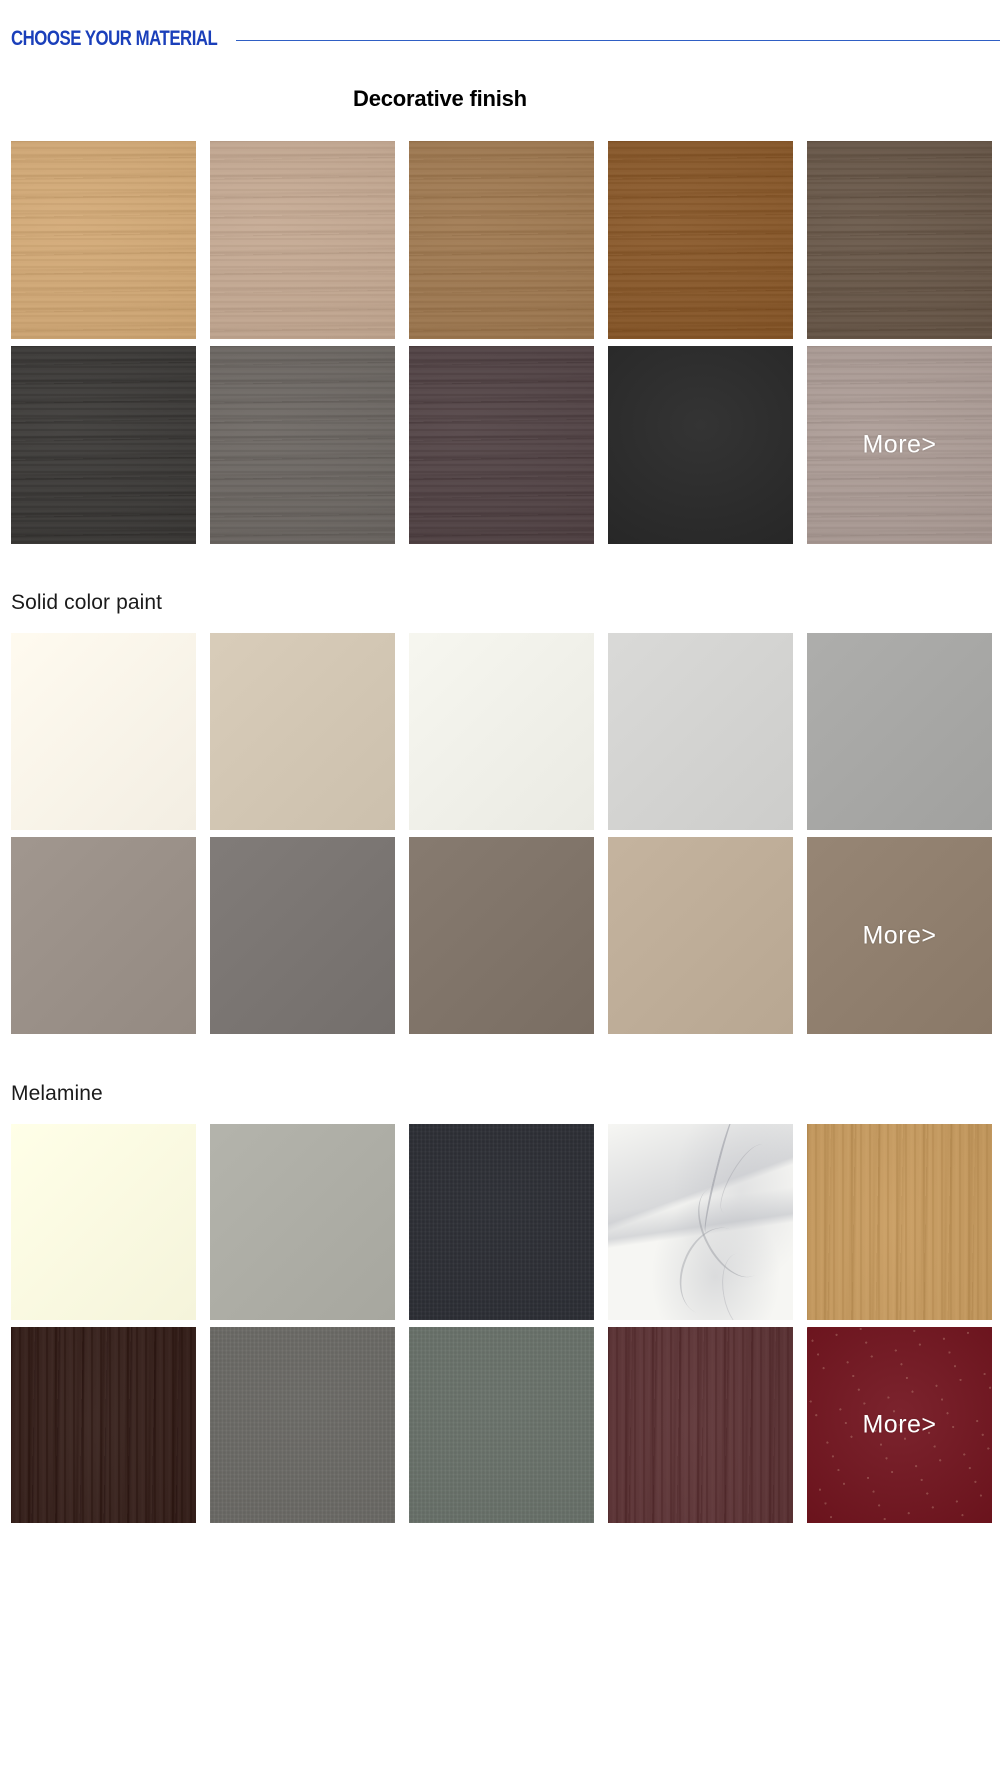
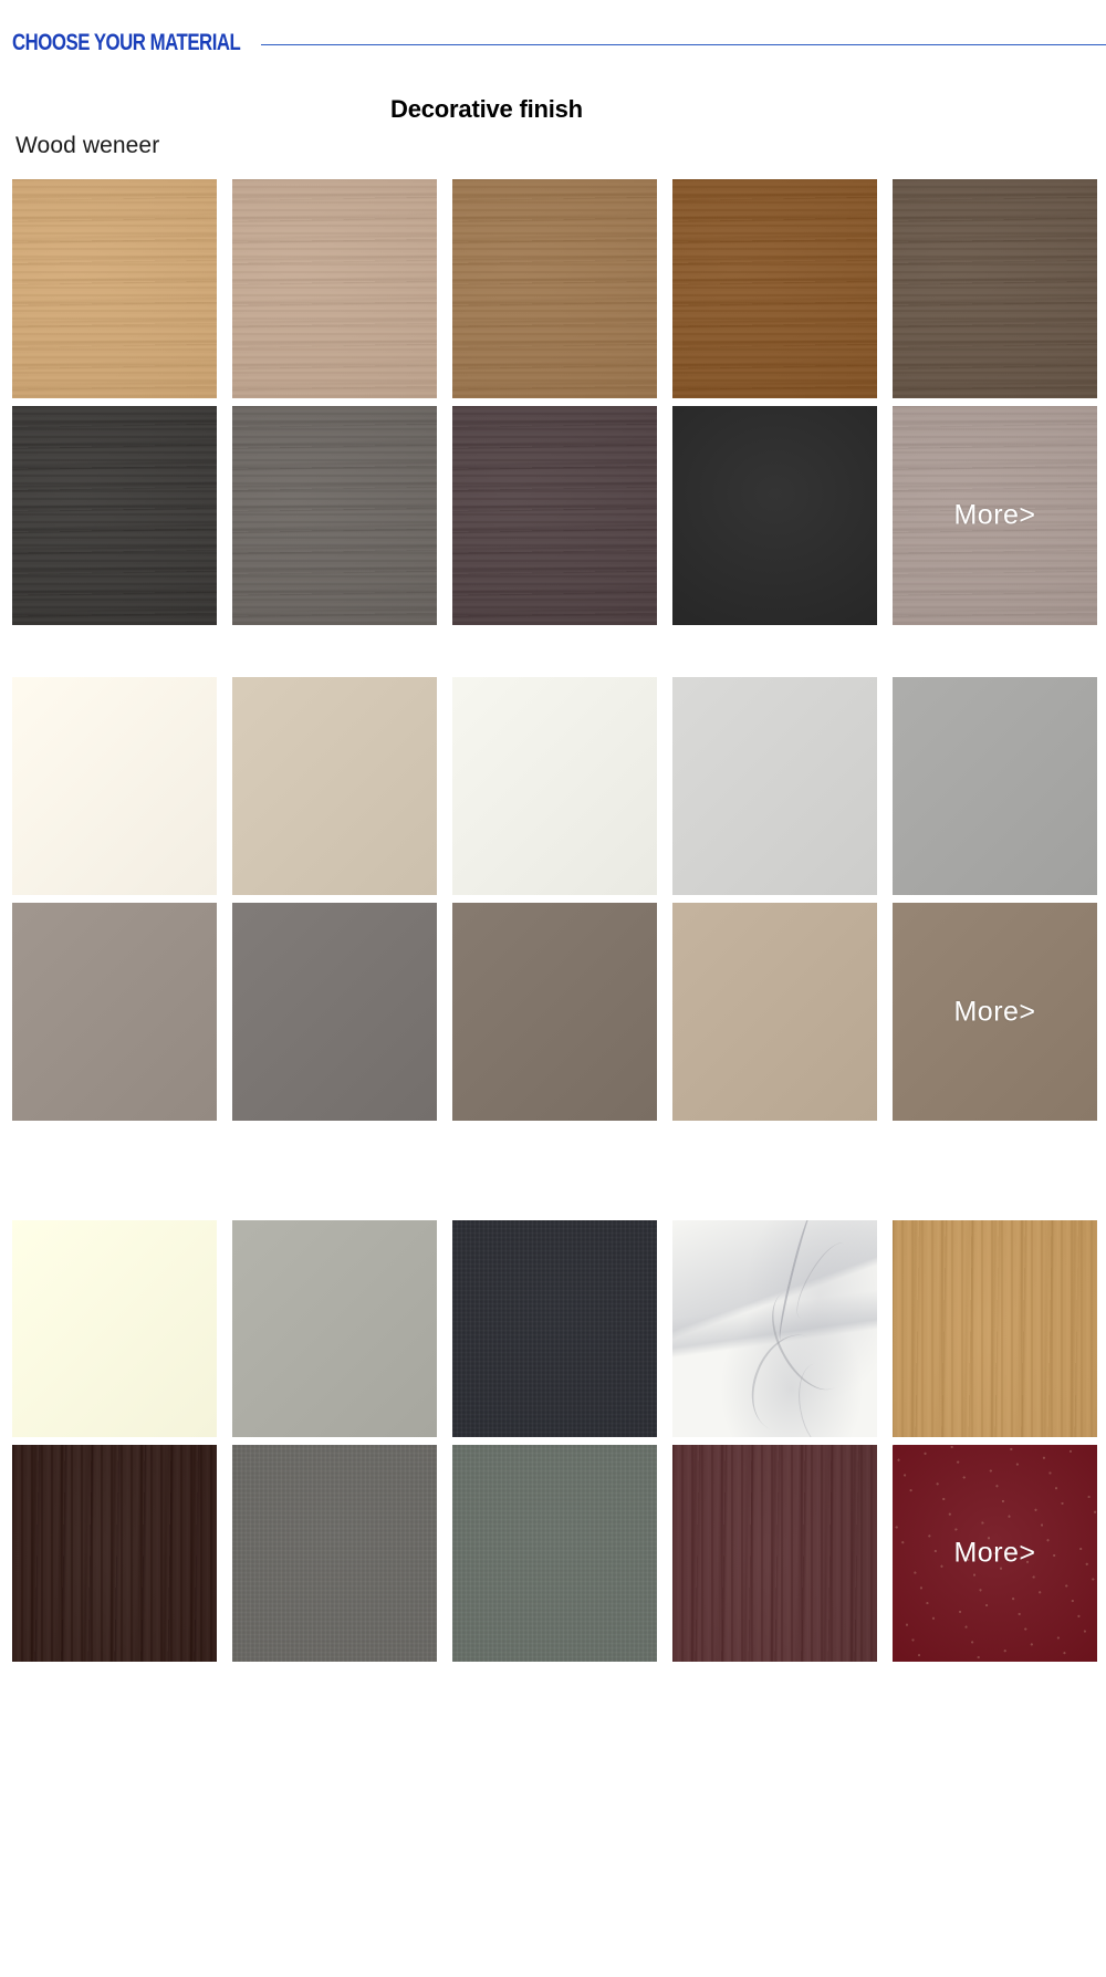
  CHOOSE YOUR MATERIAL
  Decorative finish
+ Wood weneer
  More>
- Solid color paint
  More>
- Melamine
  More>
